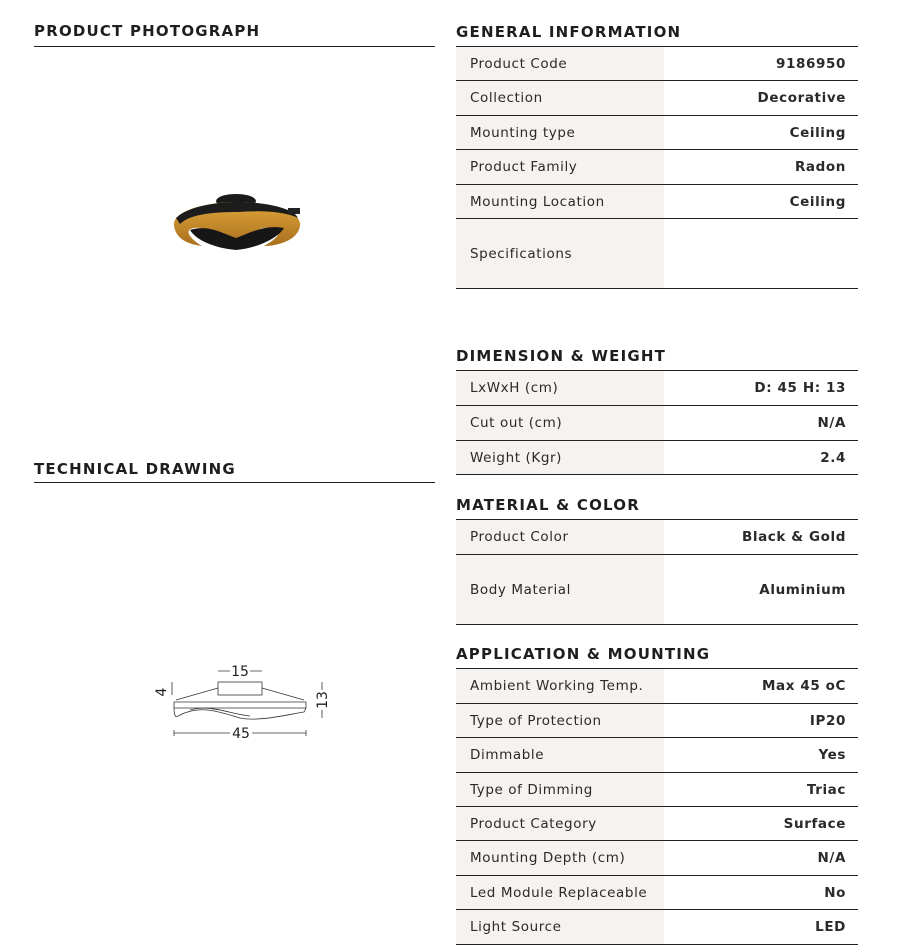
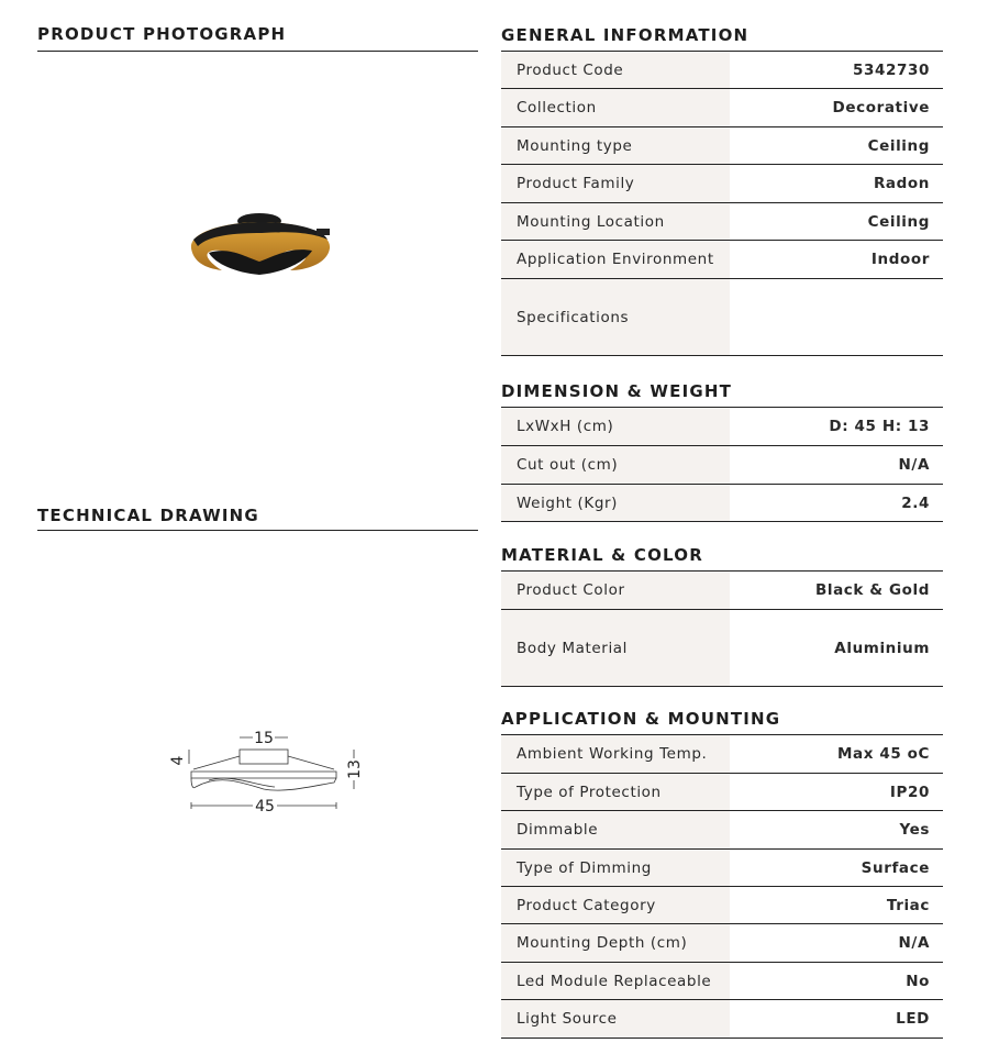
  PRODUCT PHOTOGRAPH
  TECHNICAL DRAWING
  15
  45
  GENERAL INFORMATION
  Product Code
- 9186950
+ 5342730
  Collection
  Decorative
  Mounting type
  Ceiling
  Product Family
  Radon
  Mounting Location
  Ceiling
+ Application Environment
+ Indoor
  Specifications
  DIMENSION & WEIGHT
  LxWxH (cm)
  D: 45 H: 13
  Cut out (cm)
  N/A
  Weight (Kgr)
  2.4
  MATERIAL & COLOR
  Product Color
  Black & Gold
  Body Material
  Aluminium
  APPLICATION & MOUNTING
  Ambient Working Temp.
  Max 45 oC
  Type of Protection
  IP20
  Dimmable
  Yes
  Type of Dimming
- Triac
+ Surface
  Product Category
- Surface
+ Triac
  Mounting Depth (cm)
  N/A
  Led Module Replaceable
  No
  Light Source
  LED
